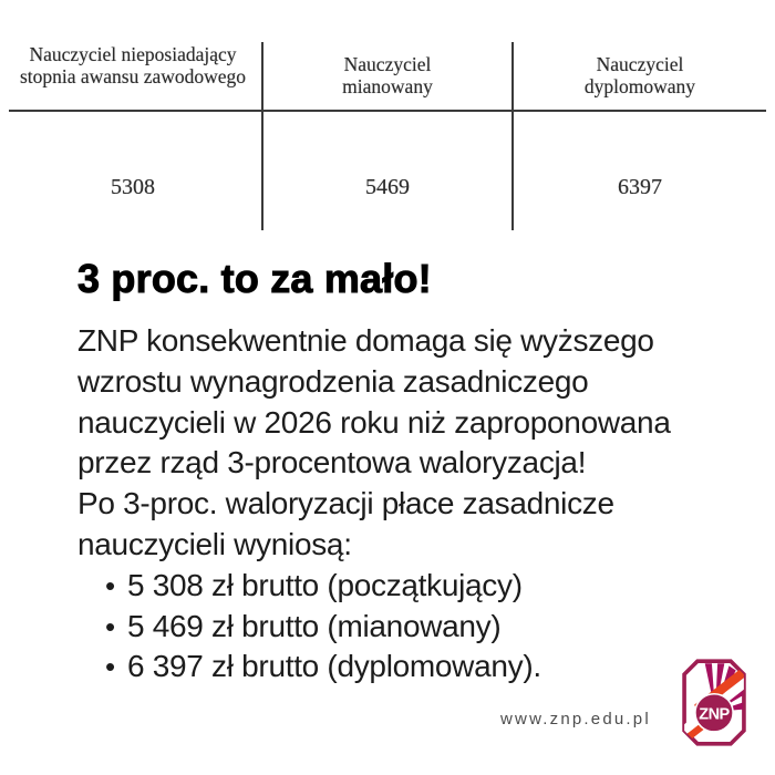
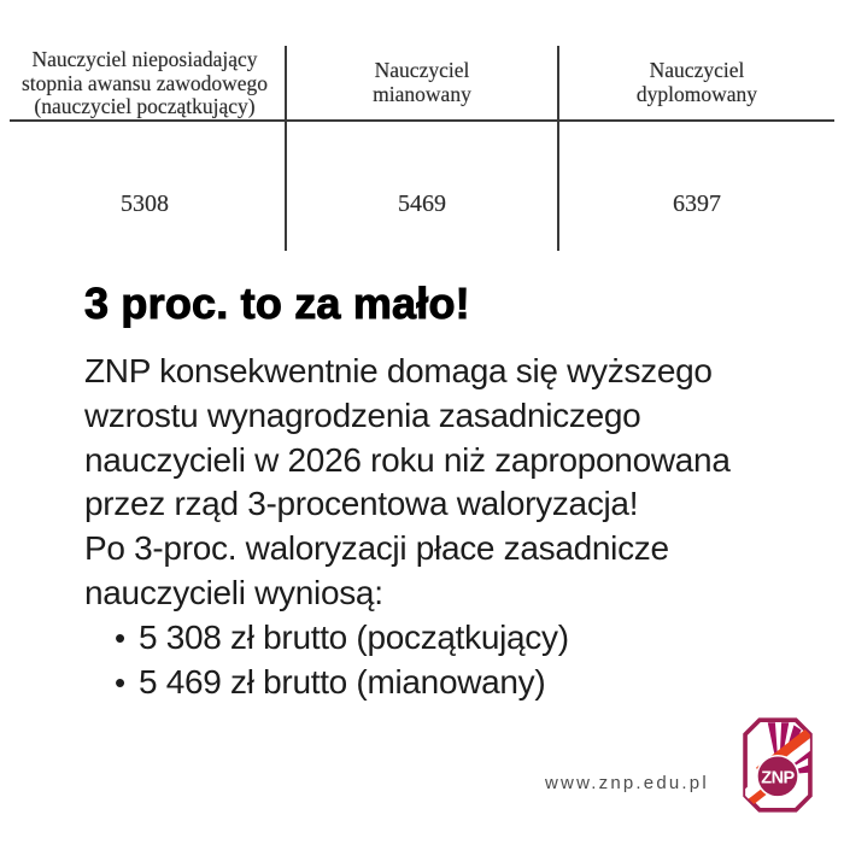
  Nauczyciel nieposiadający
  stopnia awansu zawodowego
+ (nauczyciel początkujący)
  Nauczyciel
  mianowany
  Nauczyciel
  dyplomowany
  5308
  5469
  6397
  3 proc. to za mało!
  ZNP konsekwentnie domaga się wyższego
  wzrostu wynagrodzenia zasadniczego
  nauczycieli w 2026 roku niż zaproponowana
  przez rząd 3-procentowa waloryzacja!
  Po 3-proc. waloryzacji płace zasadnicze
  nauczycieli wyniosą:
  • 5 308 zł brutto (początkujący)
  • 5 469 zł brutto (mianowany)
- • 6 397 zł brutto (dyplomowany).
  www.znp.edu.pl
  ZNP
